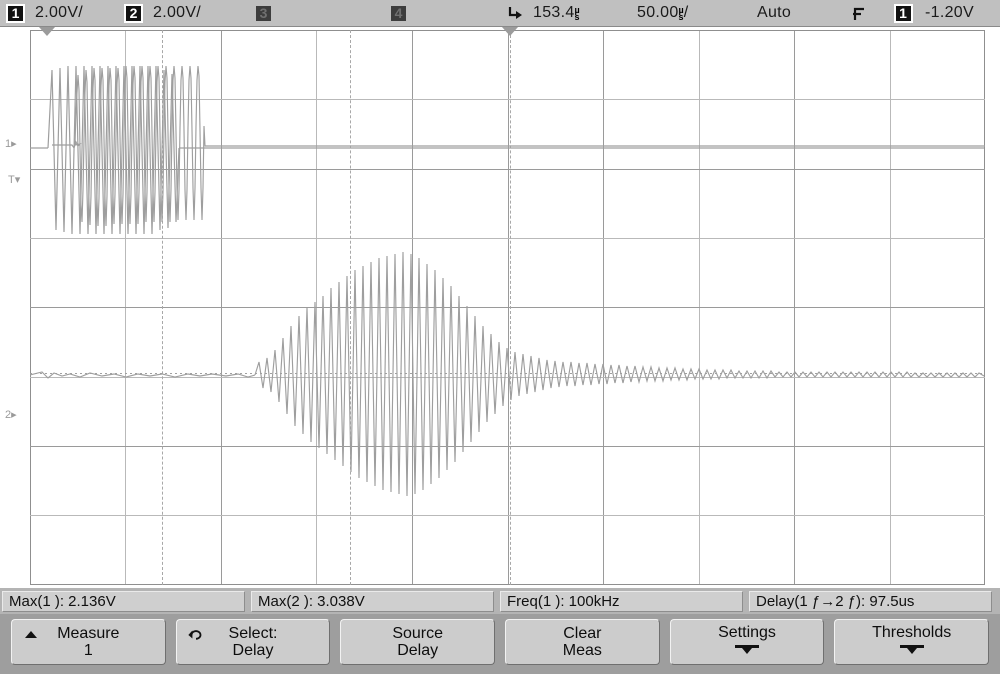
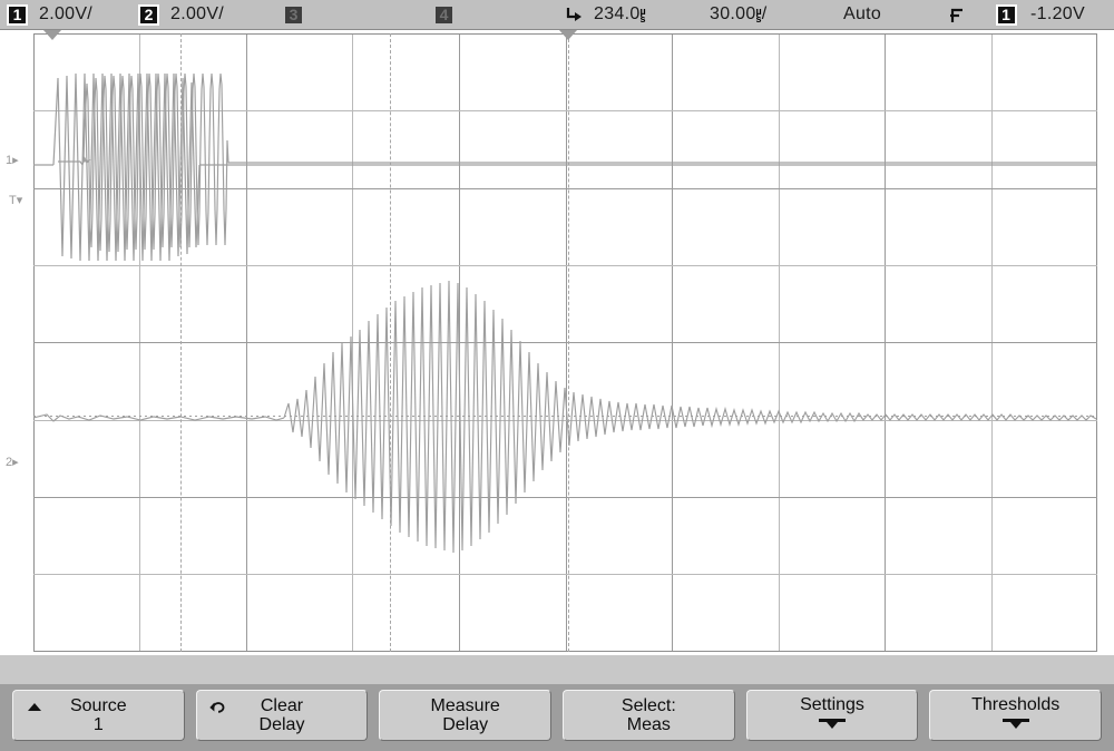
  1
  2.00V/
  2
  2.00V/
  3
  4
- 153.4
+ 234.0
  µ
  s
- 50.00
+ 30.00
  µ
  s
  /
  Auto
  1
  -1.20V
  1▸
  T▾
  2▸
- Max(1 ): 2.136V
- Max(2 ): 3.038V
- Freq(1 ): 100kHz
- Delay(1 ƒ→2 ƒ): 97.5us
- Measure
+ Source
  1
- Select:
+ Clear
  Delay
- Source
+ Measure
  Delay
- Clear
+ Select:
  Meas
  Settings
  Thresholds
